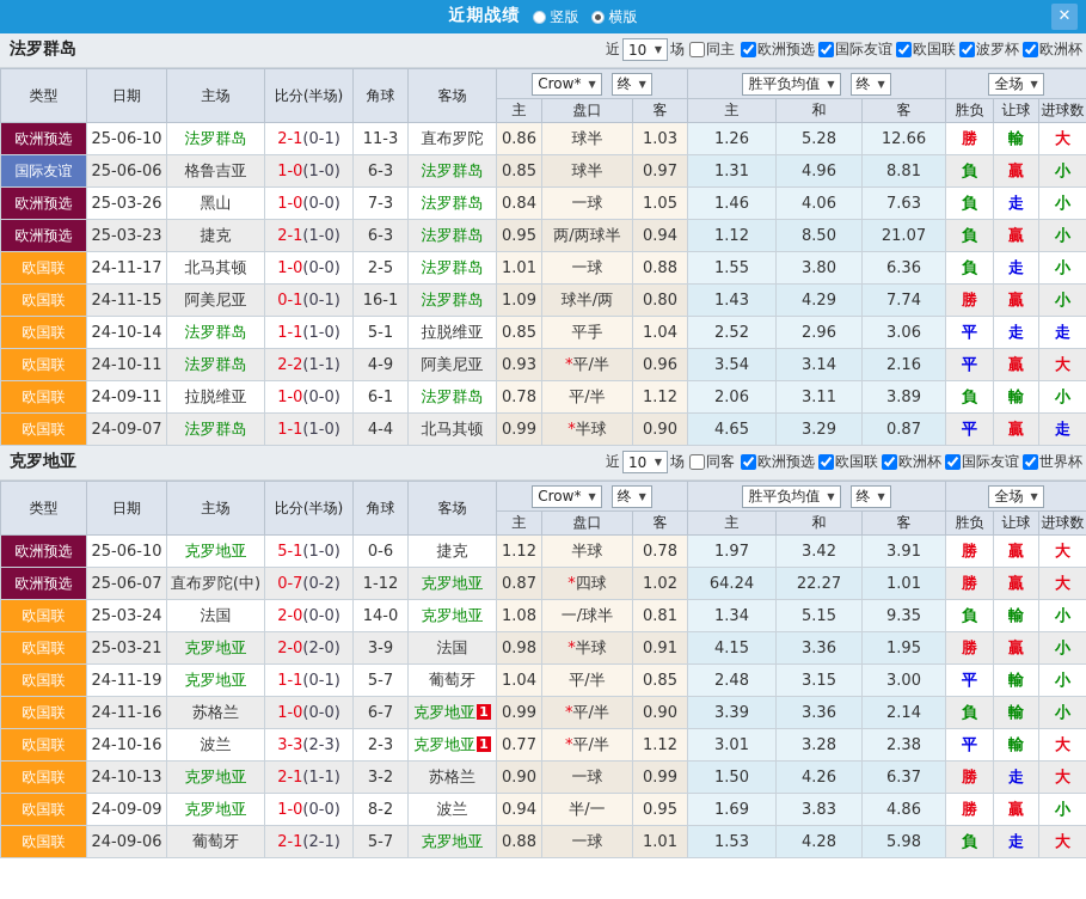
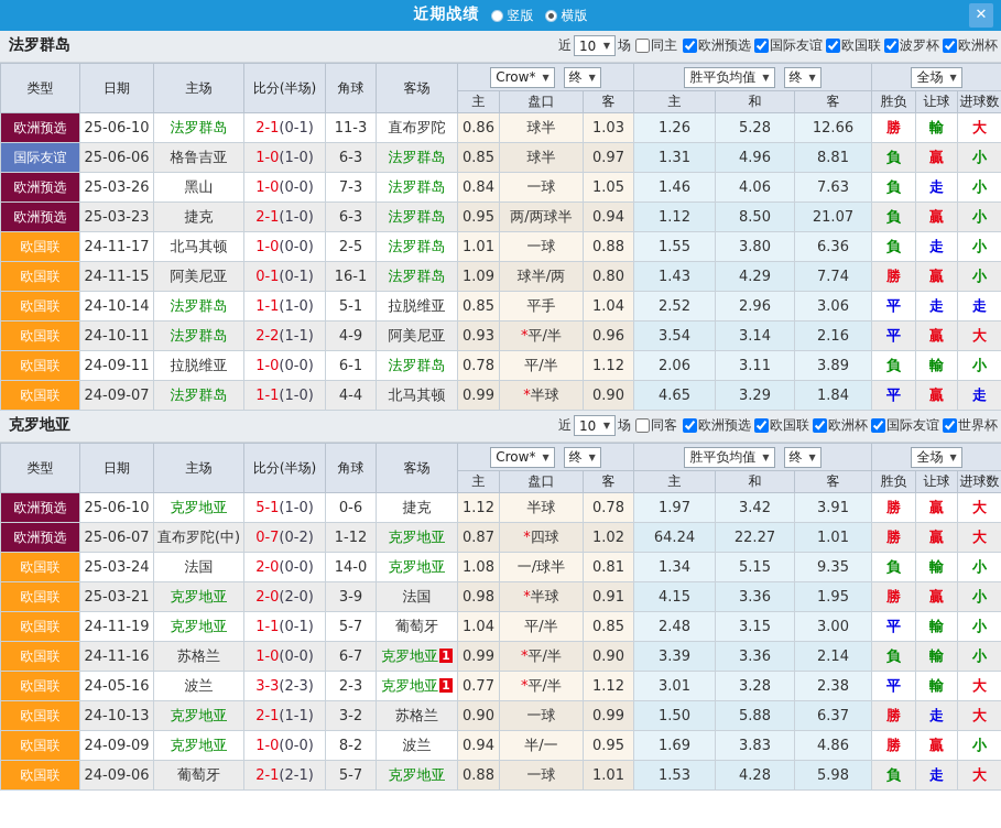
  近期战绩
  竖版
  横版
  ✕
  法罗群岛
  近
  10
  ▼
  场
  同主
  欧洲预选
  国际友谊
  欧国联
  波罗杯
  欧洲杯
  类型	日期	主场	比分(半场)	角球	客场	Crow* ▼ 终 ▼	胜平负均值 ▼ 终 ▼	全场 ▼
  主	盘口	客	主	和	客	胜负	让球	进球数
  欧洲预选	25-06-10	法罗群岛	2-1(0-1)	11-3	直布罗陀	0.86	球半	1.03	1.26	5.28	12.66	勝	輸	大
  国际友谊	25-06-06	格鲁吉亚	1-0(1-0)	6-3	法罗群岛	0.85	球半	0.97	1.31	4.96	8.81	負	贏	小
  欧洲预选	25-03-26	黑山	1-0(0-0)	7-3	法罗群岛	0.84	一球	1.05	1.46	4.06	7.63	負	走	小
  欧洲预选	25-03-23	捷克	2-1(1-0)	6-3	法罗群岛	0.95	两/两球半	0.94	1.12	8.50	21.07	負	贏	小
  欧国联	24-11-17	北马其顿	1-0(0-0)	2-5	法罗群岛	1.01	一球	0.88	1.55	3.80	6.36	負	走	小
  欧国联	24-11-15	阿美尼亚	0-1(0-1)	16-1	法罗群岛	1.09	球半/两	0.80	1.43	4.29	7.74	勝	贏	小
  欧国联	24-10-14	法罗群岛	1-1(1-0)	5-1	拉脱维亚	0.85	平手	1.04	2.52	2.96	3.06	平	走	走
  欧国联	24-10-11	法罗群岛	2-2(1-1)	4-9	阿美尼亚	0.93	*平/半	0.96	3.54	3.14	2.16	平	贏	大
  欧国联	24-09-11	拉脱维亚	1-0(0-0)	6-1	法罗群岛	0.78	平/半	1.12	2.06	3.11	3.89	負	輸	小
- 欧国联	24-09-07	法罗群岛	1-1(1-0)	4-4	北马其顿	0.99	*半球	0.90	4.65	3.29	0.87	平	贏	走
+ 欧国联	24-09-07	法罗群岛	1-1(1-0)	4-4	北马其顿	0.99	*半球	0.90	4.65	3.29	1.84	平	贏	走
  克罗地亚
  近
  10
  ▼
  场
  同客
  欧洲预选
  欧国联
  欧洲杯
  国际友谊
  世界杯
  类型	日期	主场	比分(半场)	角球	客场	Crow* ▼ 终 ▼	胜平负均值 ▼ 终 ▼	全场 ▼
  主	盘口	客	主	和	客	胜负	让球	进球数
  欧洲预选	25-06-10	克罗地亚	5-1(1-0)	0-6	捷克	1.12	半球	0.78	1.97	3.42	3.91	勝	贏	大
  欧洲预选	25-06-07	直布罗陀(中)	0-7(0-2)	1-12	克罗地亚	0.87	*四球	1.02	64.24	22.27	1.01	勝	贏	大
  欧国联	25-03-24	法国	2-0(0-0)	14-0	克罗地亚	1.08	一/球半	0.81	1.34	5.15	9.35	負	輸	小
  欧国联	25-03-21	克罗地亚	2-0(2-0)	3-9	法国	0.98	*半球	0.91	4.15	3.36	1.95	勝	贏	小
  欧国联	24-11-19	克罗地亚	1-1(0-1)	5-7	葡萄牙	1.04	平/半	0.85	2.48	3.15	3.00	平	輸	小
  欧国联	24-11-16	苏格兰	1-0(0-0)	6-7	克罗地亚 1	0.99	*平/半	0.90	3.39	3.36	2.14	負	輸	小
- 欧国联	24-10-16	波兰	3-3(2-3)	2-3	克罗地亚 1	0.77	*平/半	1.12	3.01	3.28	2.38	平	輸	大
+ 欧国联	24-05-16	波兰	3-3(2-3)	2-3	克罗地亚 1	0.77	*平/半	1.12	3.01	3.28	2.38	平	輸	大
- 欧国联	24-10-13	克罗地亚	2-1(1-1)	3-2	苏格兰	0.90	一球	0.99	1.50	4.26	6.37	勝	走	大
+ 欧国联	24-10-13	克罗地亚	2-1(1-1)	3-2	苏格兰	0.90	一球	0.99	1.50	5.88	6.37	勝	走	大
  欧国联	24-09-09	克罗地亚	1-0(0-0)	8-2	波兰	0.94	半/一	0.95	1.69	3.83	4.86	勝	贏	小
  欧国联	24-09-06	葡萄牙	2-1(2-1)	5-7	克罗地亚	0.88	一球	1.01	1.53	4.28	5.98	負	走	大
